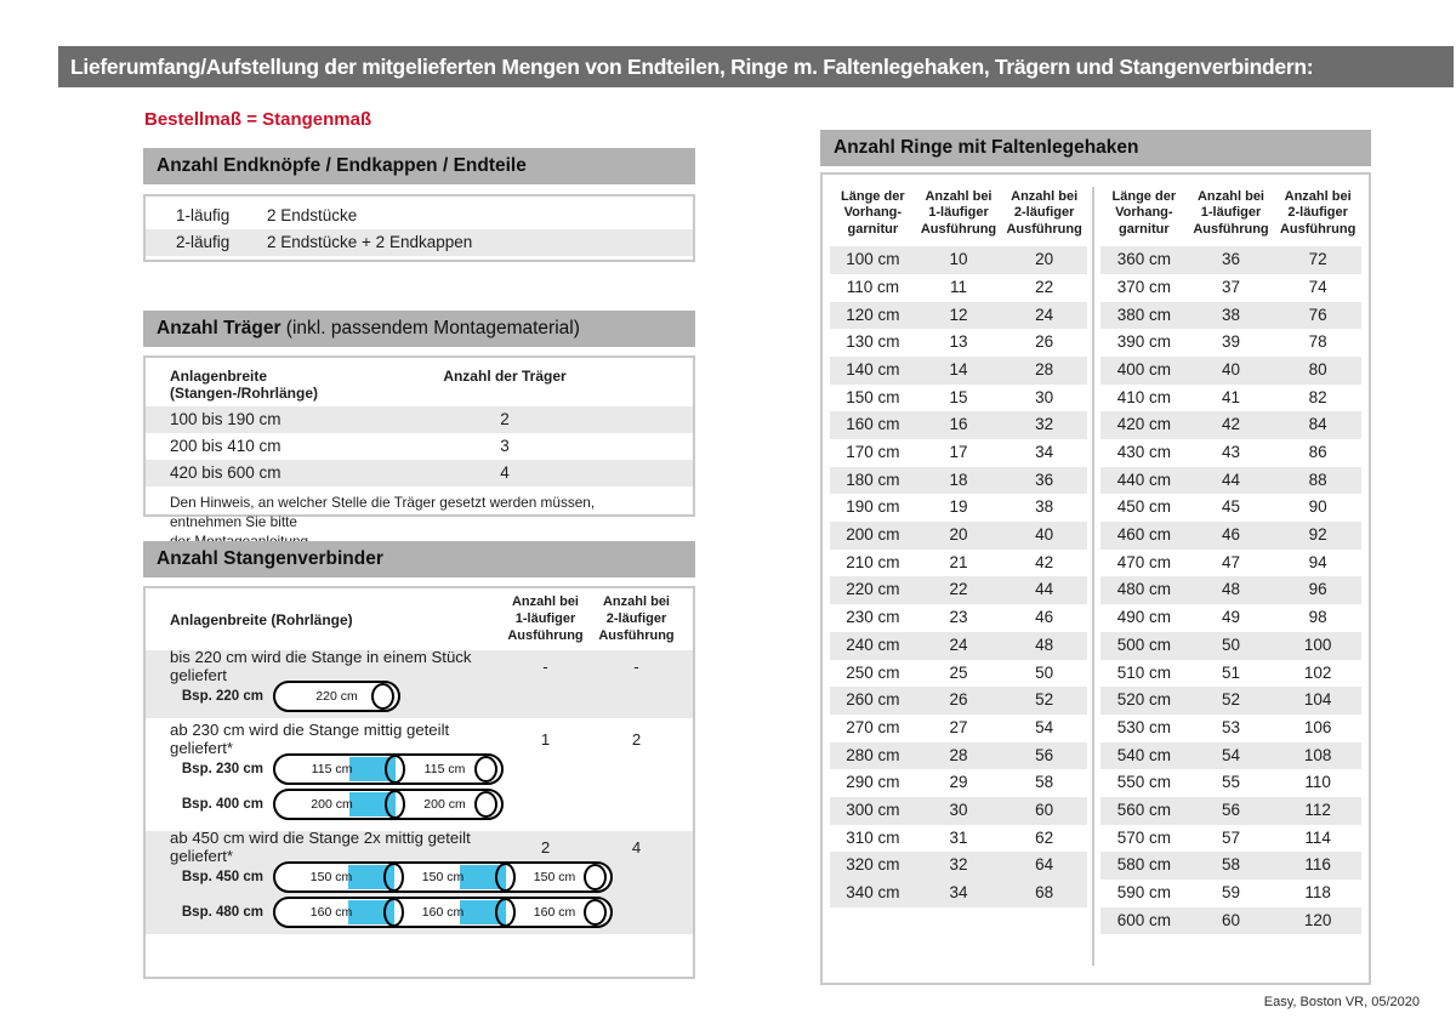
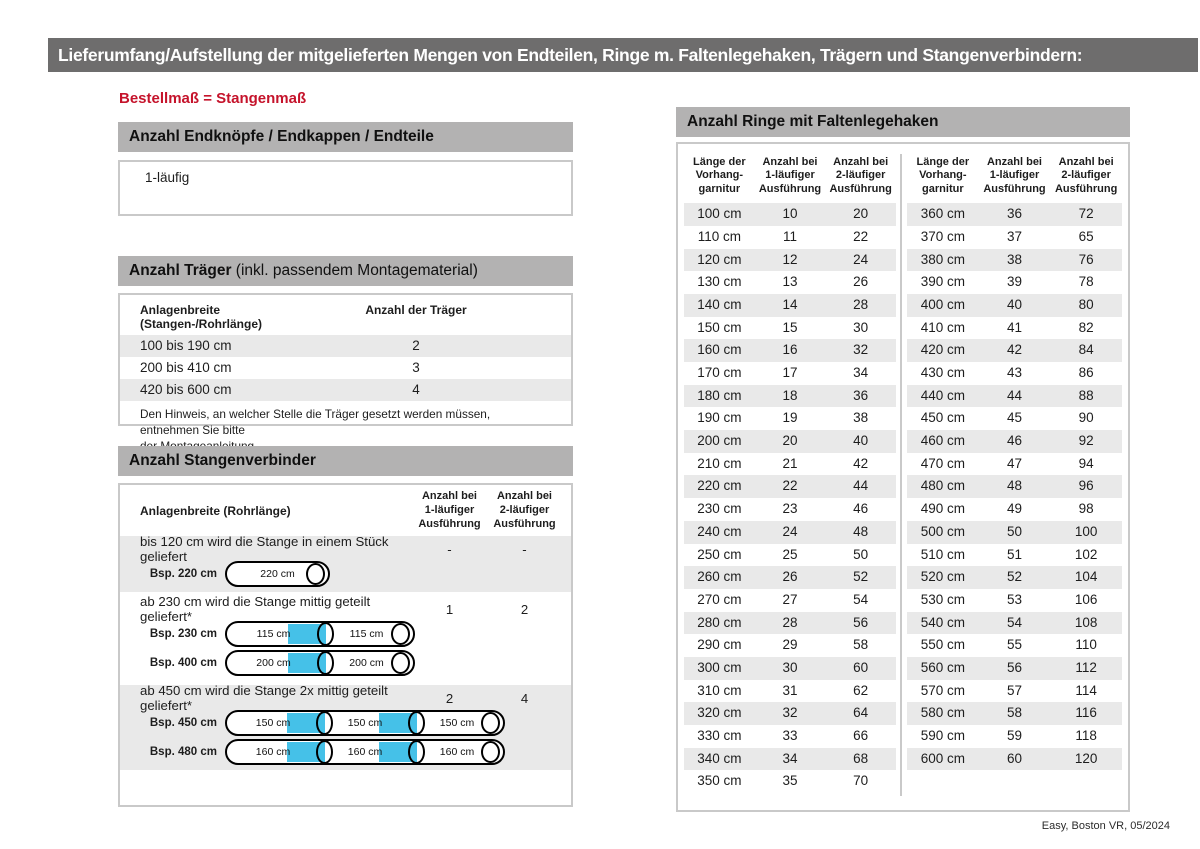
  Lieferumfang/Aufstellung der mitgelieferten Mengen von Endteilen, Ringe m. Faltenlegehaken, Trägern und Stangenverbindern:
  Bestellmaß = Stangenmaß
  Anzahl Endknöpfe / Endkappen / Endteile
  1-läufig
- 2 Endstücke
- 2-läufig
- 2 Endstücke + 2 Endkappen
  Anzahl Träger (inkl. passendem Montagematerial)
  Anlagenbreite (Stangen-/Rohrlänge)
  Anzahl der Träger
  100 bis 190 cm
  2
  200 bis 410 cm
  3
  420 bis 600 cm
  4
  Den Hinweis, an welcher Stelle die Träger gesetzt werden müssen, entnehmen Sie bitte
  Anzahl Stangenverbinder
  Anlagenbreite (Rohrlänge)
  Anzahl bei
  1-läufiger
  Ausführung
  Anzahl bei
  2-läufiger
  Ausführung
- bis 220 cm wird die Stange in einem Stück geliefert
+ bis 120 cm wird die Stange in einem Stück geliefert
  -
  -
  Bsp. 220 cm
  220 cm
  ab 230 cm wird die Stange mittig geteilt geliefert*
  1
  2
  Bsp. 230 cm
  115 cm
  115 cm
  Bsp. 400 cm
  200 cm
  200 cm
  ab 450 cm wird die Stange 2x mittig geteilt geliefert*
  2
  4
  Bsp. 450 cm
  150 cm
  150 cm
  150 cm
  Bsp. 480 cm
  160 cm
  160 cm
  160 cm
  Anzahl Ringe mit Faltenlegehaken
  Länge der
  Vorhang-
  garnitur
  Anzahl bei
  1-läufiger
  Ausführung
  Anzahl bei
  2-läufiger
  Ausführung
  100 cm
  10
  20
  110 cm
  11
  22
  120 cm
  12
  24
  130 cm
  13
  26
  140 cm
  14
  28
  150 cm
  15
  30
  160 cm
  16
  32
  170 cm
  17
  34
  180 cm
  18
  36
  190 cm
  19
  38
  200 cm
  20
  40
  210 cm
  21
  42
  220 cm
  22
  44
  230 cm
  23
  46
  240 cm
  24
  48
  250 cm
  25
  50
  260 cm
  26
  52
  270 cm
  27
  54
  280 cm
  28
  56
  290 cm
  29
  58
  300 cm
  30
  60
  310 cm
  31
  62
  320 cm
  32
  64
+ 330 cm
+ 33
+ 66
  340 cm
  34
  68
+ 350 cm
+ 35
+ 70
  Länge der
  Vorhang-
  garnitur
  Anzahl bei
  1-läufiger
  Ausführung
  Anzahl bei
  2-läufiger
  Ausführung
  360 cm
  36
  72
  370 cm
  37
- 74
+ 65
  380 cm
  38
  76
  390 cm
  39
  78
  400 cm
  40
  80
  410 cm
  41
  82
  420 cm
  42
  84
  430 cm
  43
  86
  440 cm
  44
  88
  450 cm
  45
  90
  460 cm
  46
  92
  470 cm
  47
  94
  480 cm
  48
  96
  490 cm
  49
  98
  500 cm
  50
  100
  510 cm
  51
  102
  520 cm
  52
  104
  530 cm
  53
  106
  540 cm
  54
  108
  550 cm
  55
  110
  560 cm
  56
  112
  570 cm
  57
  114
  580 cm
  58
  116
  590 cm
  59
  118
  600 cm
  60
  120
- Easy, Boston VR, 05/2020
+ Easy, Boston VR, 05/2024
